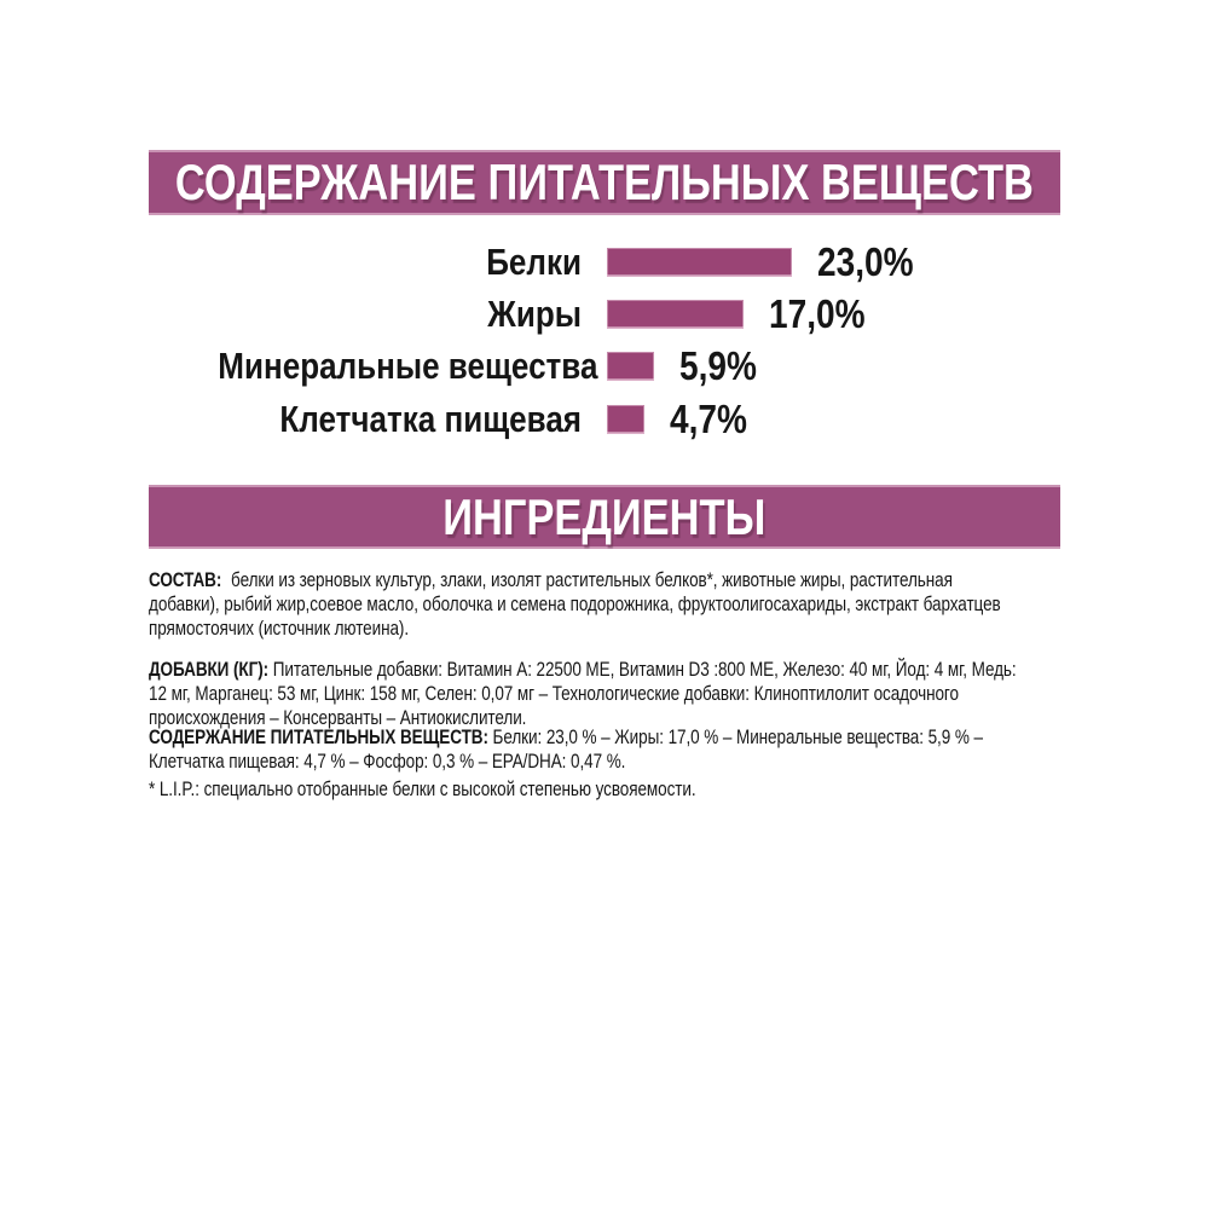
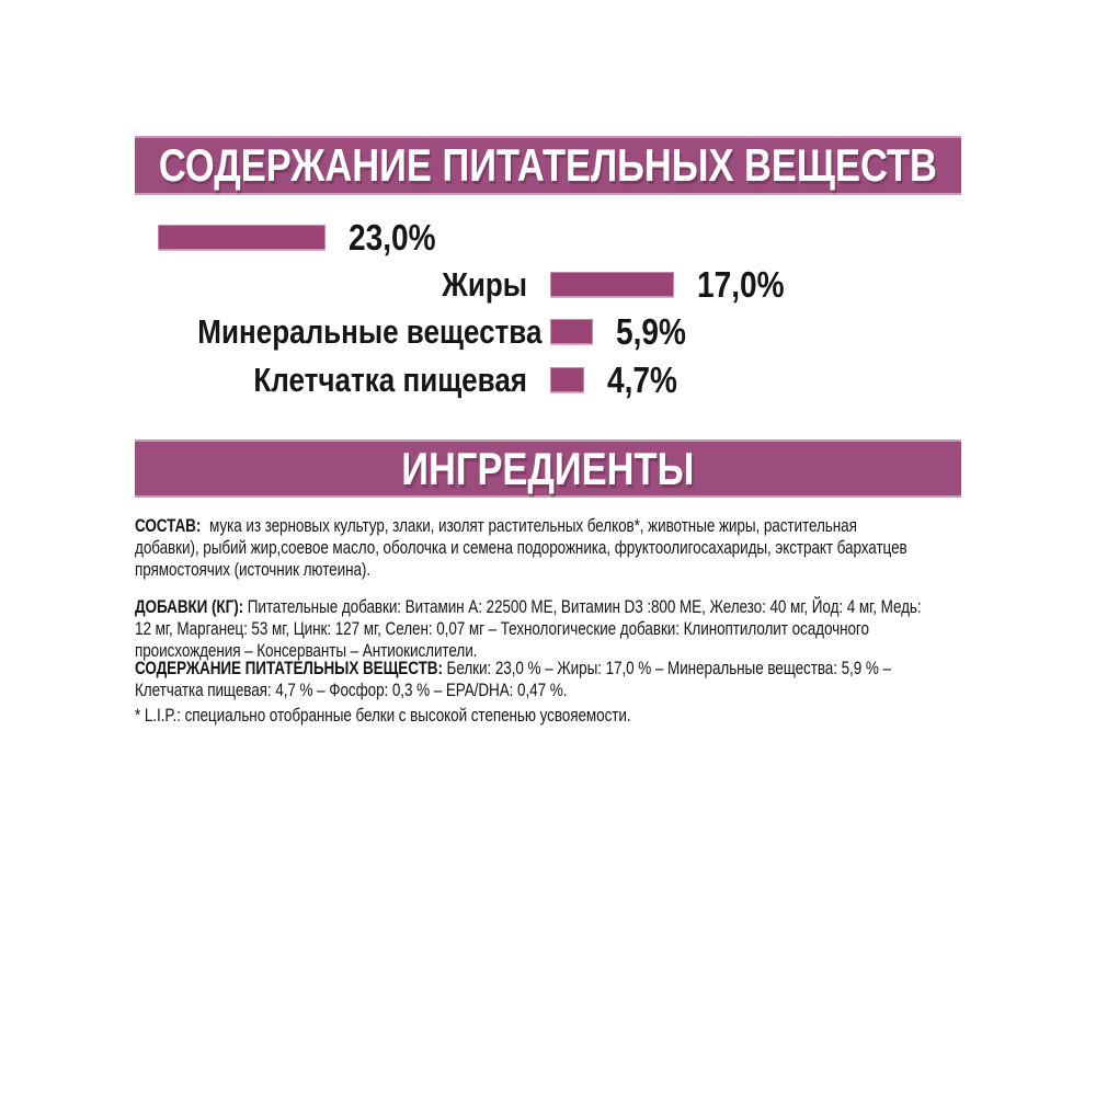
  СОДЕРЖАНИЕ ПИТАТЕЛЬНЫХ ВЕЩЕСТВ
- Белки
  23,0%
  Жиры
  17,0%
  Минеральные вещества
  5,9%
  Клетчатка пищевая
  4,7%
  ИНГРЕДИЕНТЫ
- СОСТАВ: белки из зерновых культур, злаки, изолят растительных белков*, животные жиры, растительная
+ СОСТАВ: мука из зерновых культур, злаки, изолят растительных белков*, животные жиры, растительная
  добавки), рыбий жир,соевое масло, оболочка и семена подорожника, фруктоолигосахариды, экстракт бархатцев
  прямостоячих (источник лютеина).
  ДОБАВКИ (КГ): Питательные добавки: Витамин A: 22500 МЕ, Витамин D3 :800 МЕ, Железо: 40 мг, Йод: 4 мг, Медь:
- 12 мг, Марганец: 53 мг, Цинк: 158 мг, Селен: 0,07 мг – Технологические добавки: Клиноптилолит осадочного
+ 12 мг, Марганец: 53 мг, Цинк: 127 мг, Селен: 0,07 мг – Технологические добавки: Клиноптилолит осадочного
  происхождения – Консерванты – Антиокислители.
  СОДЕРЖАНИЕ ПИТАТЕЛЬНЫХ ВЕЩЕСТВ: Белки: 23,0 % – Жиры: 17,0 % – Минеральные вещества: 5,9 % –
  Клетчатка пищевая: 4,7 % – Фосфор: 0,3 % – EPA/DHA: 0,47 %.
  * L.I.P.: специально отобранные белки с высокой степенью усвояемости.
